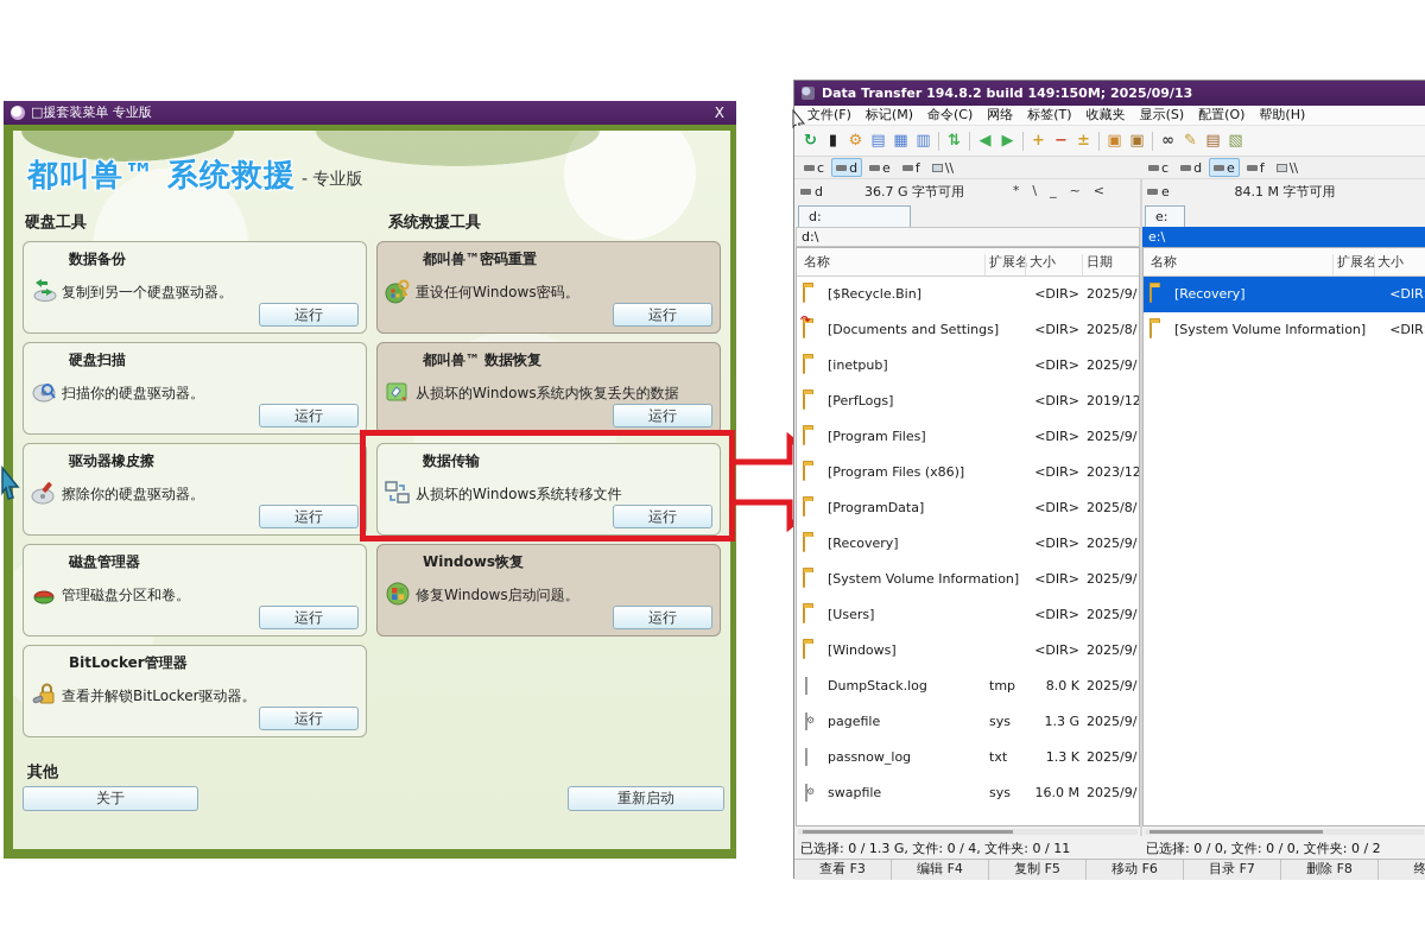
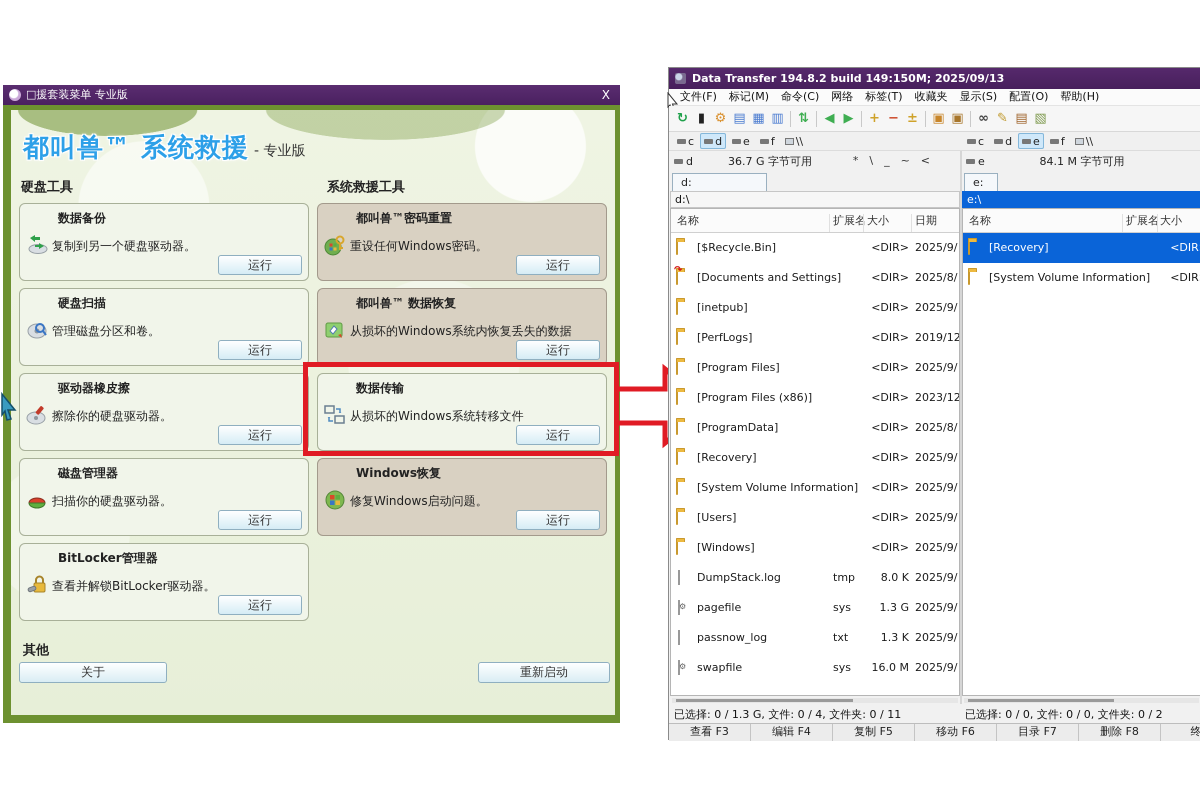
  □援套装菜单 专业版
  X
  都叫兽™ 系统救援
  - 专业版
  硬盘工具
  系统救援工具
  数据备份
  复制到另一个硬盘驱动器。
  运行
  硬盘扫描
- 扫描你的硬盘驱动器。
+ 管理磁盘分区和卷。
  运行
  驱动器橡皮擦
  擦除你的硬盘驱动器。
  运行
  磁盘管理器
- 管理磁盘分区和卷。
+ 扫描你的硬盘驱动器。
  运行
  BitLocker管理器
  查看并解锁BitLocker驱动器。
  运行
  都叫兽™密码重置
  重设任何Windows密码。
  运行
  都叫兽™ 数据恢复
  从损坏的Windows系统内恢复丢失的数据
  运行
  数据传输
  从损坏的Windows系统转移文件
  运行
  Windows恢复
  修复Windows启动问题。
  运行
  其他
  关于
  重新启动
  Data Transfer 194.8.2 build 149:150M; 2025/09/13
  文件(F)
  标记(M)
  命令(C)
  网络
  标签(T)
  收藏夹
  显示(S)
  配置(O)
  帮助(H)
  ↻
  ▮
  ⚙
  ▤
  ▦
  ▥
  ⇅
  ◀
  ▶
  +
  −
  ±
  ▣
  ▣
  ∞
  ✎
  ▤
  ▧
  c
  d
  e
  f
  \\
  c
  d
  e
  f
  \\
  d
  36.7 G 字节可用
  *
  \
  _
  ~
  <
  d:
  d:\
  名称
  扩展名
  大小
  日期
  [$Recycle.Bin]
  <DIR>
  2025/9/
  [Documents and Settings]
  <DIR>
  2025/8/
  [inetpub]
  <DIR>
  2025/9/
  [PerfLogs]
  <DIR>
  2019/12
  [Program Files]
  <DIR>
  2025/9/
  [Program Files (x86)]
  <DIR>
  2023/12
  [ProgramData]
  <DIR>
  2025/8/
  [Recovery]
  <DIR>
  2025/9/
  [System Volume Information]
  <DIR>
  2025/9/
  [Users]
  <DIR>
  2025/9/
  [Windows]
  <DIR>
  2025/9/
  DumpStack.log
  tmp
  8.0 K
  2025/9/
  pagefile
  sys
  1.3 G
  2025/9/
  passnow_log
  txt
  1.3 K
  2025/9/
  swapfile
  sys
  16.0 M
  2025/9/
  e
  84.1 M 字节可用
  e:
  e:\
  名称
  扩展名
  大小
  [Recovery]
  <DIR
  [System Volume Information]
  <DIR
  已选择: 0 / 1.3 G, 文件: 0 / 4, 文件夹: 0 / 11
  已选择: 0 / 0, 文件: 0 / 0, 文件夹: 0 / 2
  查看 F3
  编辑 F4
  复制 F5
  移动 F6
  目录 F7
  删除 F8
